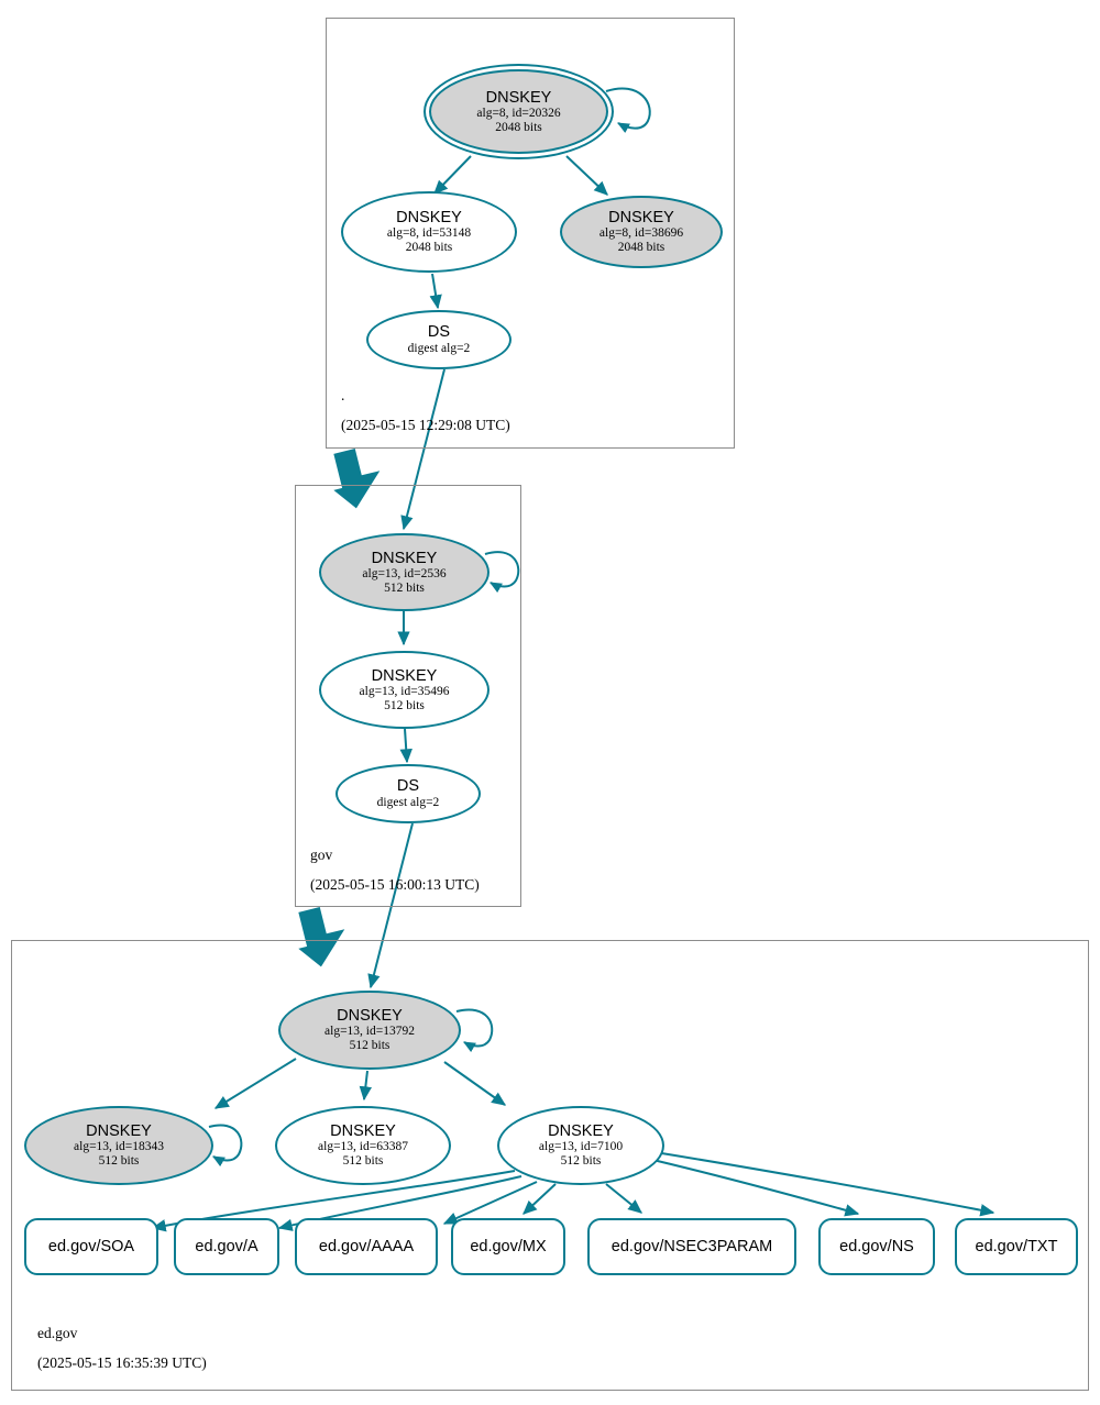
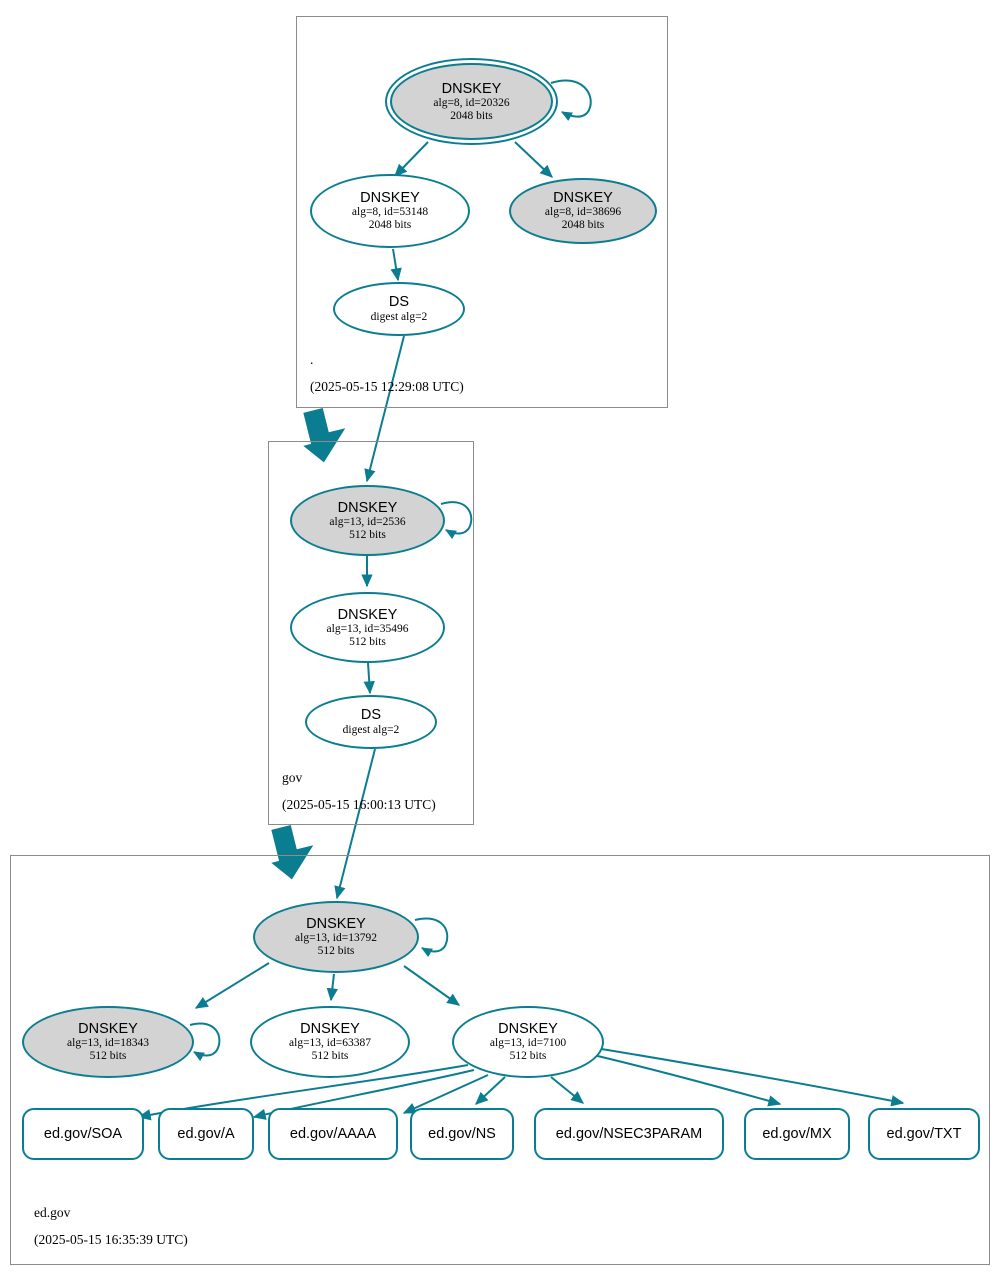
  .
  (2025-05-15 12:29:08 UTC)
  gov
  (2025-05-15 16:00:13 UTC)
  ed.gov
  (2025-05-15 16:35:39 UTC)
  DNSKEY
  alg=8, id=20326
  2048 bits
  DNSKEY
  alg=8, id=53148
  2048 bits
  DNSKEY
  alg=8, id=38696
  2048 bits
  DS
  digest alg=2
  DNSKEY
  alg=13, id=2536
  512 bits
  DNSKEY
  alg=13, id=35496
  512 bits
  DS
  digest alg=2
  DNSKEY
  alg=13, id=13792
  512 bits
  DNSKEY
  alg=13, id=18343
  512 bits
  DNSKEY
  alg=13, id=63387
  512 bits
  DNSKEY
  alg=13, id=7100
  512 bits
  ed.gov/SOA
  ed.gov/A
  ed.gov/AAAA
- ed.gov/MX
+ ed.gov/NS
  ed.gov/NSEC3PARAM
- ed.gov/NS
+ ed.gov/MX
  ed.gov/TXT
